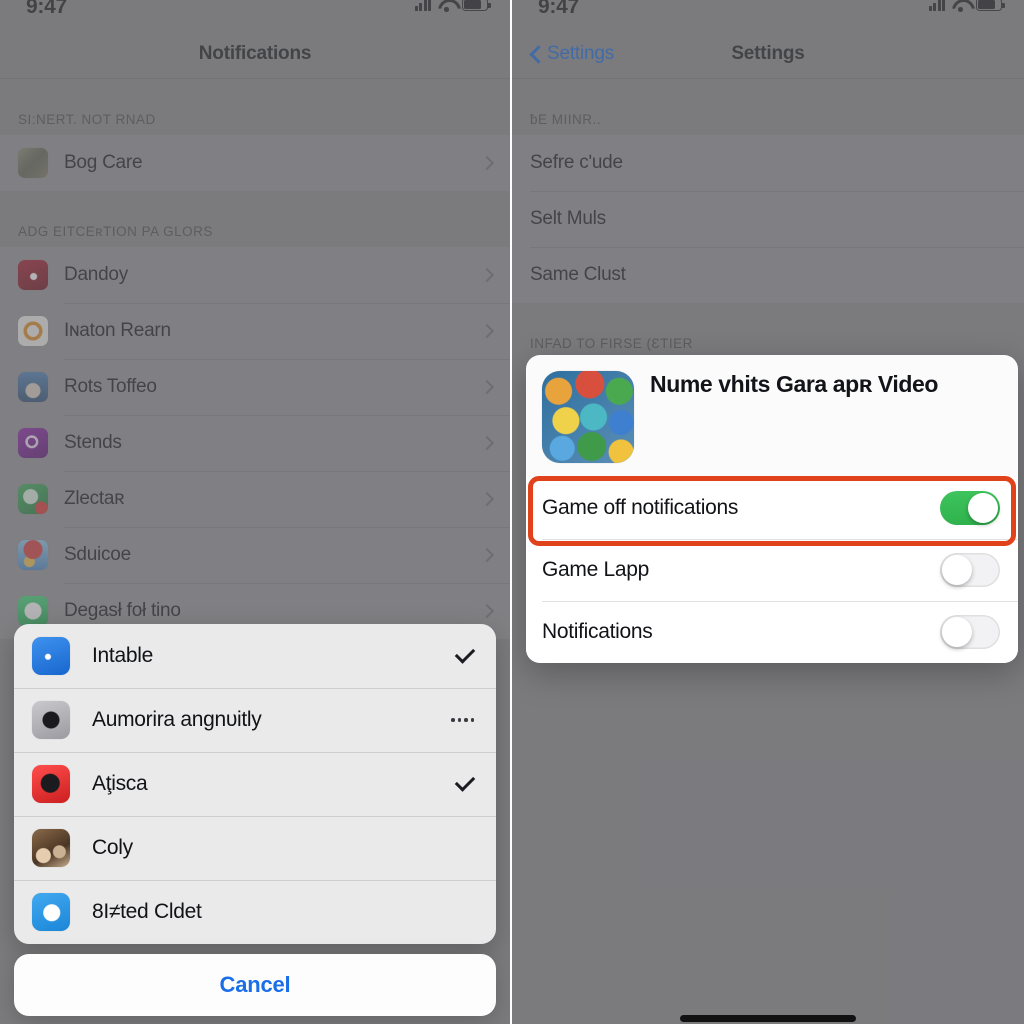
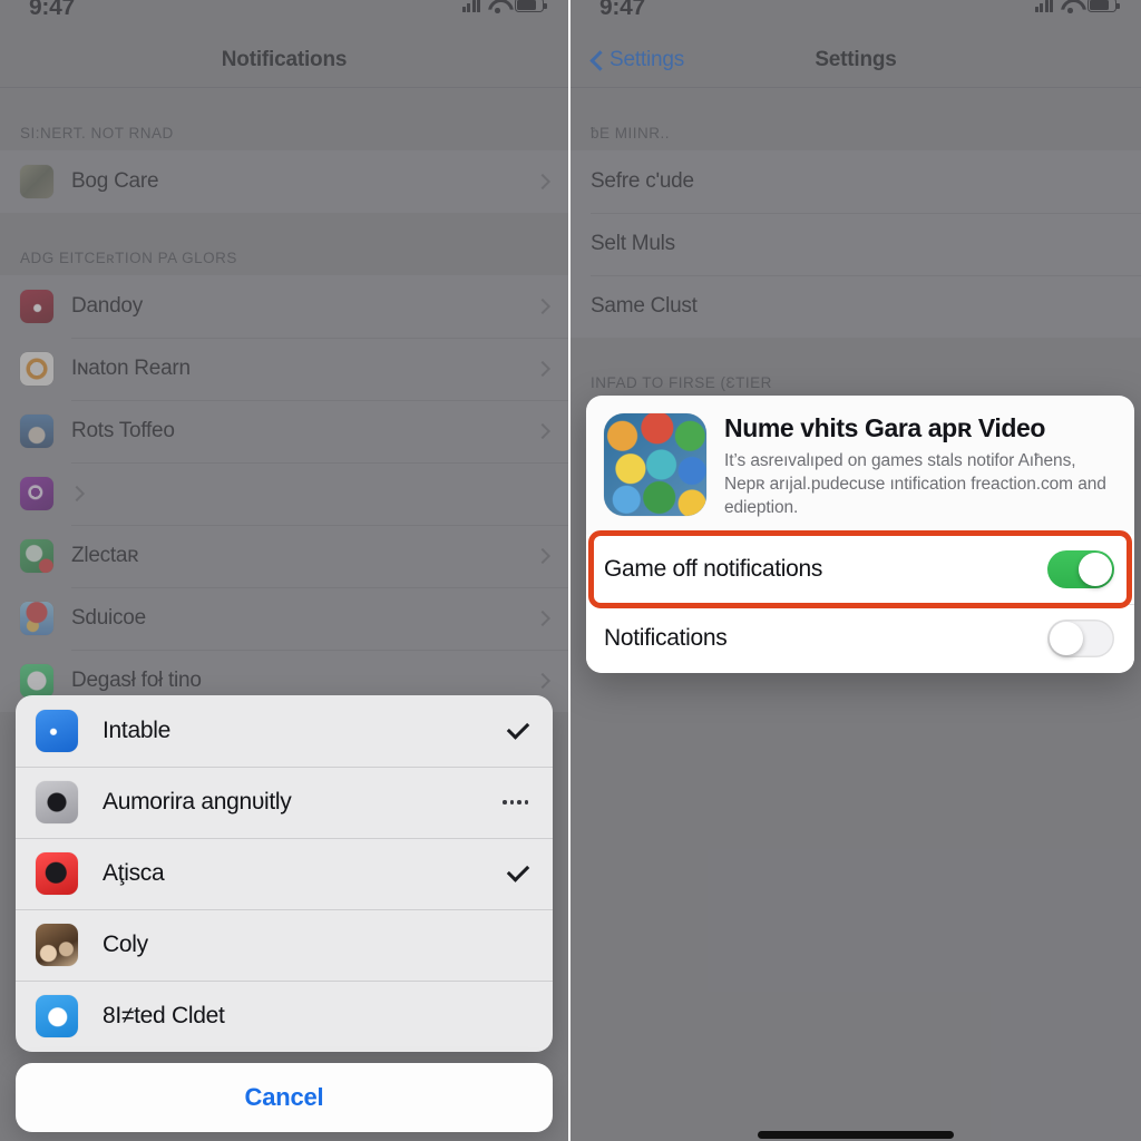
  9:47
  Notifications
  SI:NERT. NOT RNAD
  Bog Care
  ADG EITCEʀTION PA GLORS
  Dandoy
  Iɴaton Rearn
  Rots Toffeo
- Stends
  Zlectaʀ
  Sduicoe
  Degasł foł tino
  Intable
  Aumorira angnᴜitly
  Aţisca
  Coly
  8I≠ted Cldet
  Cancel
  9:47
  Settings
  Settings
  ƀE MIINR..
  Sefre ᴄʹude
  Selt Muls
  Same Clust
  INFAD TO FIRSE (ƐTIER
  Nume vhits Gara apʀ Video
+ It’s asreıvalıped on games stals notifor Aıħens, Nepʀ arıjal.pudecuse ıntification freaction.com and edieption.
  Game off notifications
- Game Lapp
  Notifications
